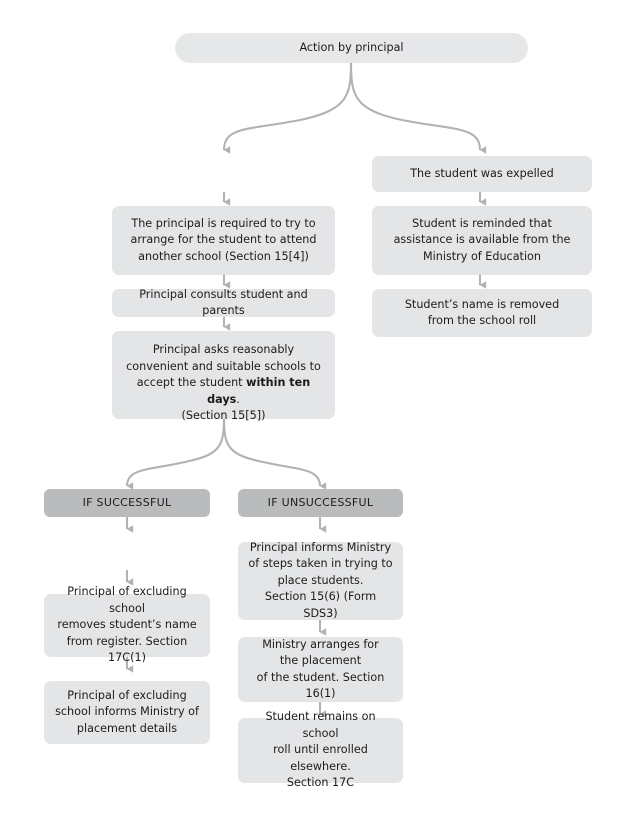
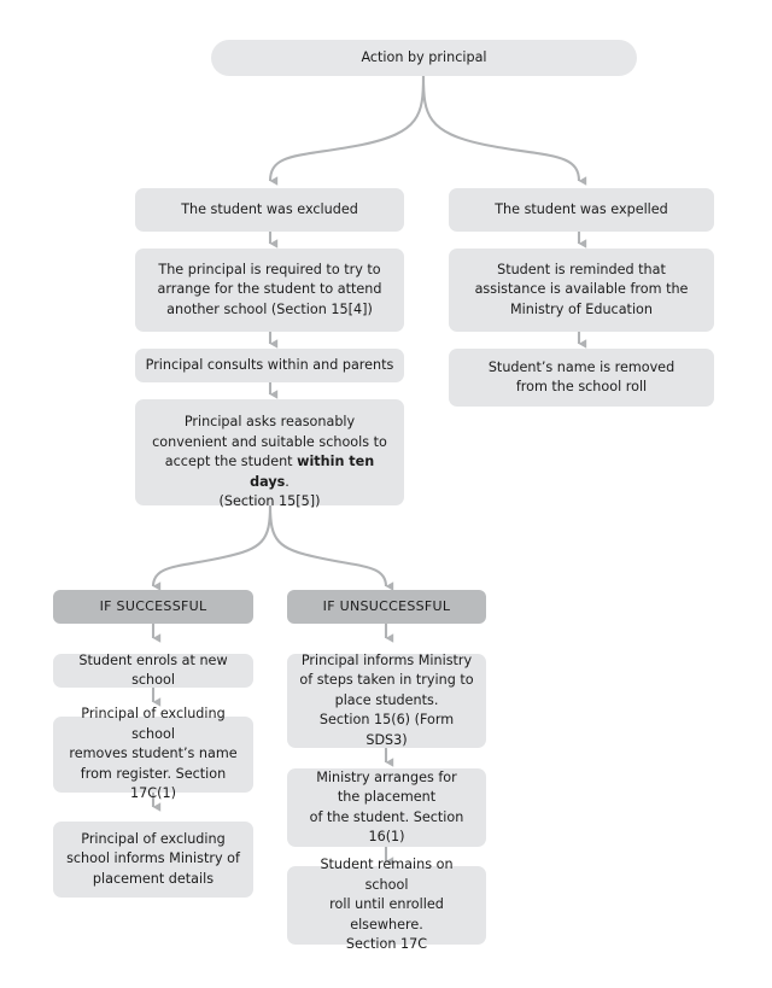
  Action by principal
+ The student was excluded
  The principal is required to try to
  arrange for the student to attend
  another school (Section 15[4])
- Principal consults student and parents
+ Principal consults within and parents
  Principal asks reasonably
  convenient and suitable schools to
  accept the student within ten days.
  (Section 15[5])
  The student was expelled
  Student is reminded that
  assistance is available from the
  Ministry of Education
  Student’s name is removed
  from the school roll
  IF SUCCESSFUL
+ Student enrols at new school
  Principal of excluding school
  removes student’s name
  from register. Section 17C(1)
  Principal of excluding
  school informs Ministry of
  placement details
  IF UNSUCCESSFUL
  Principal informs Ministry
  of steps taken in trying to
  place students.
  Section 15(6) (Form SDS3)
  Ministry arranges for
  the placement
  of the student. Section 16(1)
  Student remains on school
  roll until enrolled elsewhere.
  Section 17C
